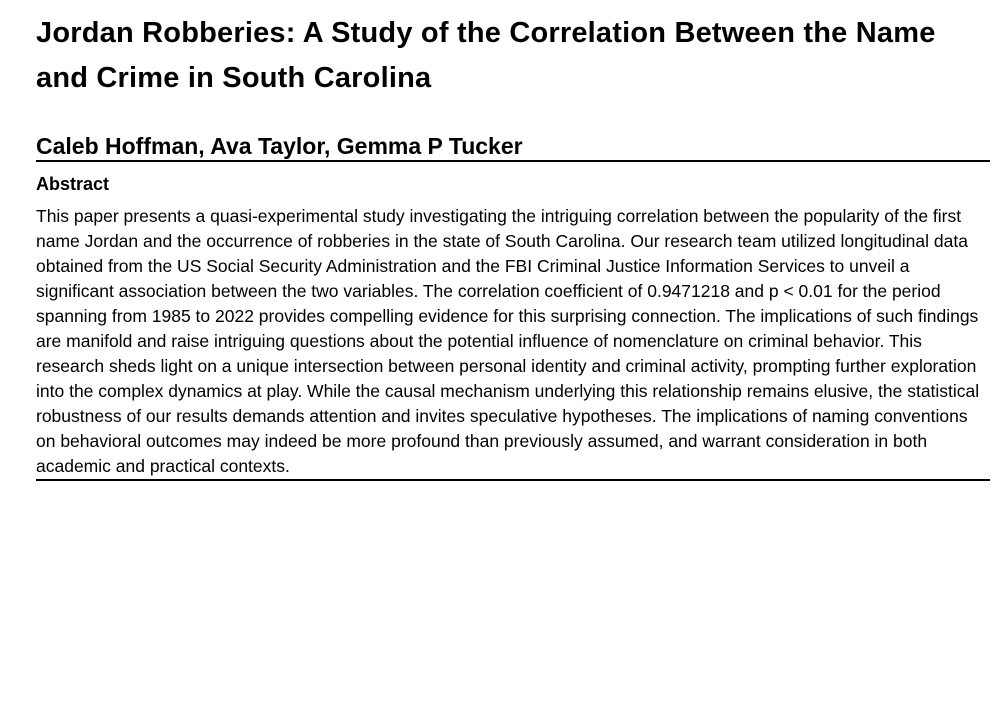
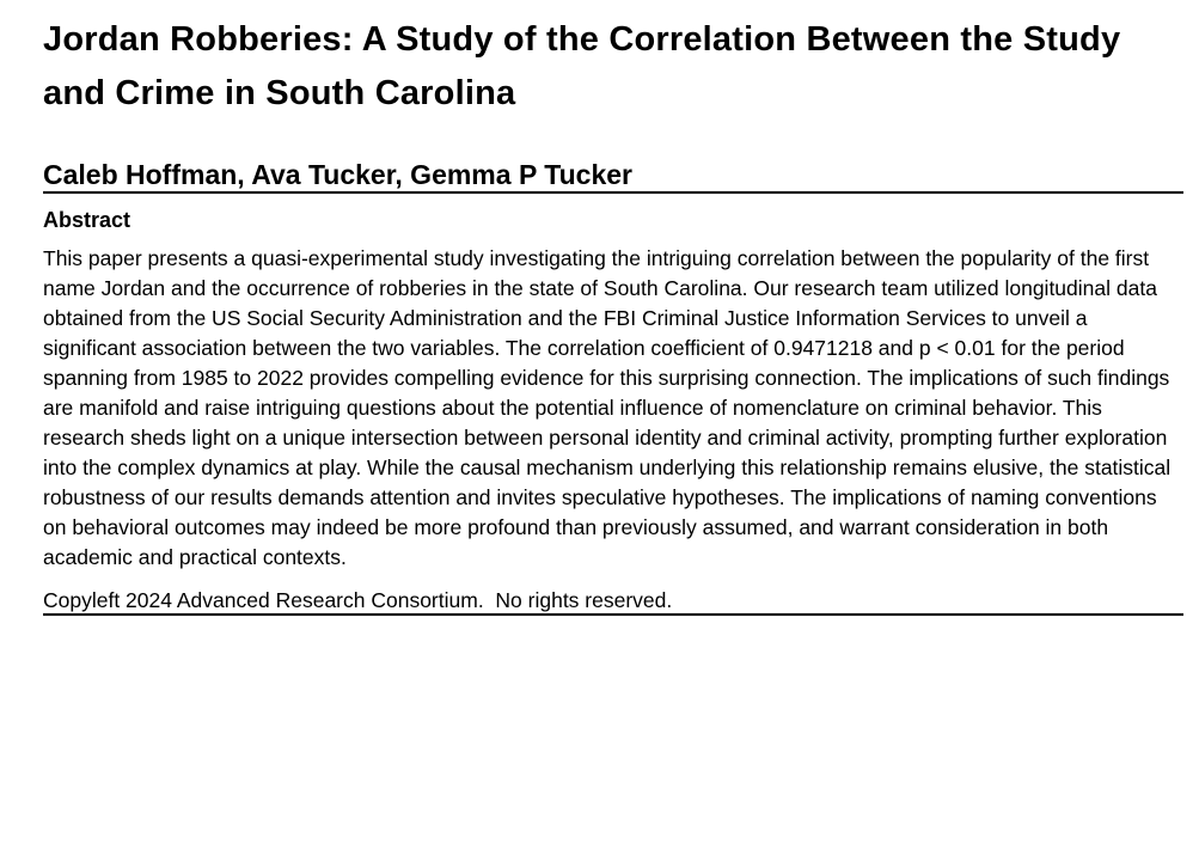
- Jordan Robberies: A Study of the Correlation Between the Name and Crime in South Carolina
+ Jordan Robberies: A Study of the Correlation Between the Study and Crime in South Carolina
- Caleb Hoffman, Ava Taylor, Gemma P Tucker
+ Caleb Hoffman, Ava Tucker, Gemma P Tucker
  Abstract
  This paper presents a quasi-experimental study investigating the intriguing correlation between the popularity of the first name Jordan and the occurrence of robberies in the state of South Carolina. Our research team utilized longitudinal data obtained from the US Social Security Administration and the FBI Criminal Justice Information Services to unveil a significant association between the two variables. The correlation coefficient of 0.9471218 and p < 0.01 for the period spanning from 1985 to 2022 provides compelling evidence for this surprising connection. The implications of such findings are manifold and raise intriguing questions about the potential influence of nomenclature on criminal behavior. This research sheds light on a unique intersection between personal identity and criminal activity, prompting further exploration into the complex dynamics at play. While the causal mechanism underlying this relationship remains elusive, the statistical robustness of our results demands attention and invites speculative hypotheses. The implications of naming conventions on behavioral outcomes may indeed be more profound than previously assumed, and warrant consideration in both academic and practical contexts.
+ Copyleft 2024 Advanced Research Consortium. No rights reserved.
